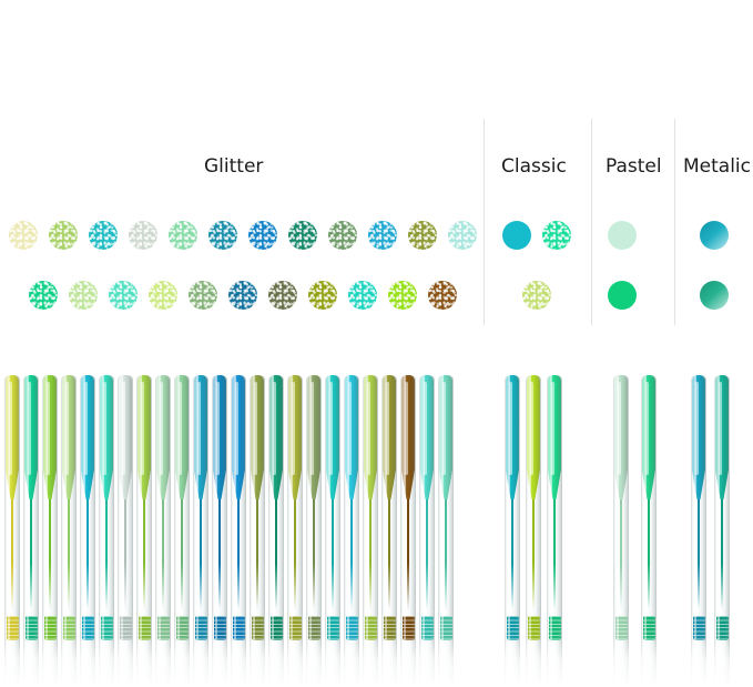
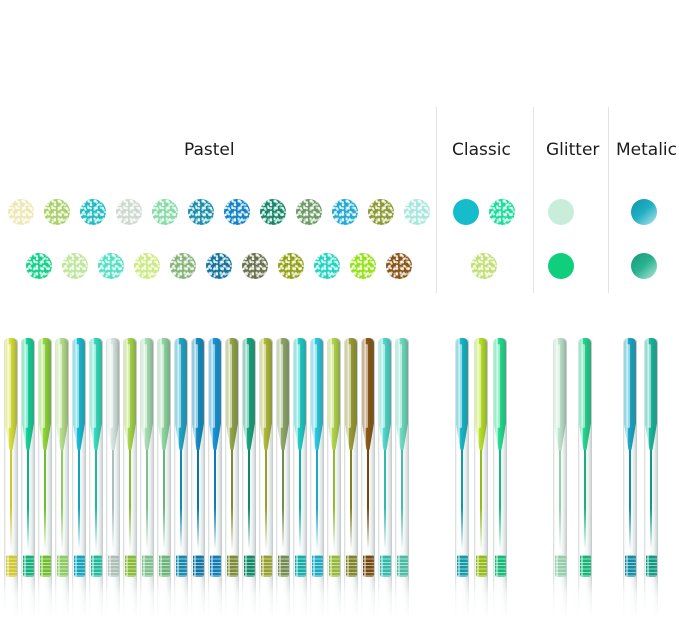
- Glitter
+ Pastel
  Classic
- Pastel
+ Glitter
  Metalic
